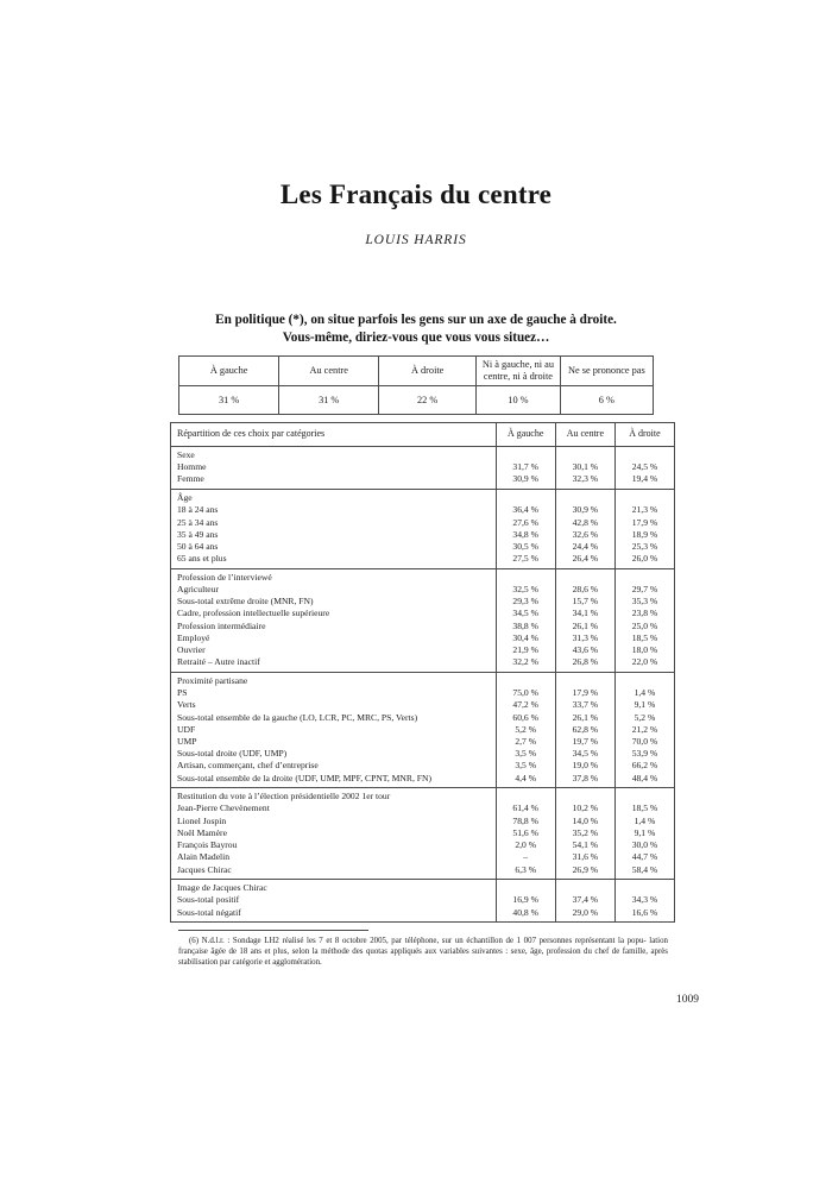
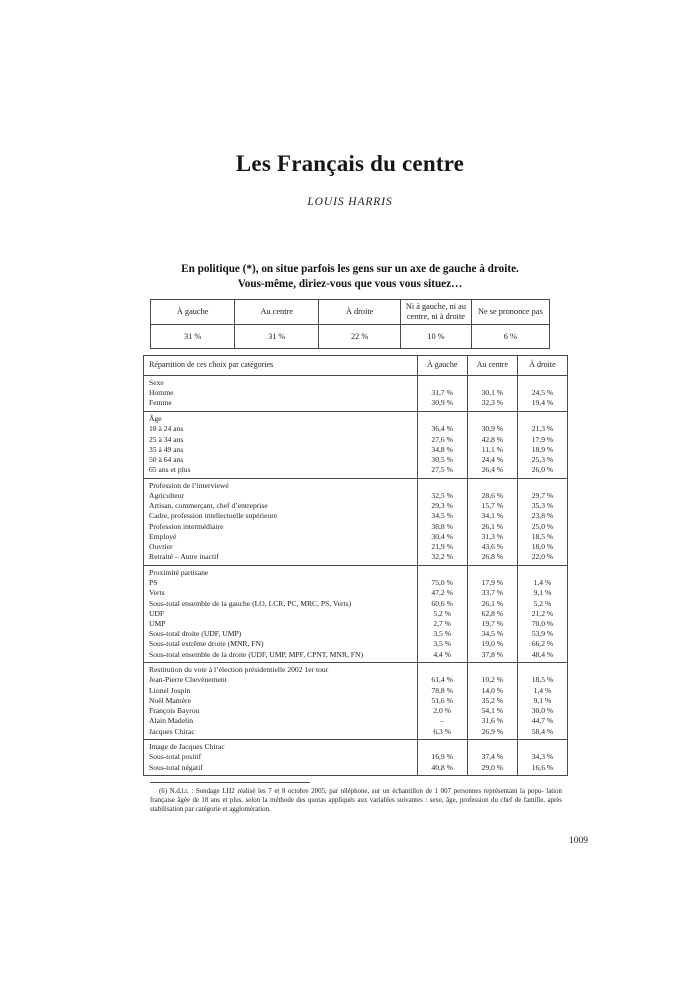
  Les Français du centre
  LOUIS HARRIS
  En politique (*), on situe parfois les gens sur un axe de gauche à droite.
  Vous-même, diriez-vous que vous vous situez…
  À gauche	Au centre	À droite	Ni à gauche, ni au centre, ni à droite	Ne se prononce pas
  31 %	31 %	22 %	10 %	6 %
  Répartition de ces choix par catégories	À gauche	Au centre	À droite
  Sexe
  Homme	31,7 %	30,1 %	24,5 %
  Femme	30,9 %	32,3 %	19,4 %
  Âge
  18 à 24 ans	36,4 %	30,9 %	21,3 %
  25 à 34 ans	27,6 %	42,8 %	17,9 %
- 35 à 49 ans	34,8 %	32,6 %	18,9 %
+ 35 à 49 ans	34,8 %	11,1 %	18,9 %
  50 à 64 ans	30,5 %	24,4 %	25,3 %
  65 ans et plus	27,5 %	26,4 %	26,0 %
  Profession de l’interviewé
  Agriculteur	32,5 %	28,6 %	29,7 %
- Sous-total extrême droite (MNR, FN)	29,3 %	15,7 %	35,3 %
+ Artisan, commerçant, chef d’entreprise	29,3 %	15,7 %	35,3 %
  Cadre, profession intellectuelle supérieure	34,5 %	34,1 %	23,8 %
  Profession intermédiaire	38,8 %	26,1 %	25,0 %
  Employé	30,4 %	31,3 %	18,5 %
  Ouvrier	21,9 %	43,6 %	18,0 %
  Retraité – Autre inactif	32,2 %	26,8 %	22,0 %
  Proximité partisane
  PS	75,0 %	17,9 %	1,4 %
  Verts	47,2 %	33,7 %	9,1 %
  Sous-total ensemble de la gauche (LO, LCR, PC, MRC, PS, Verts)	60,6 %	26,1 %	5,2 %
  UDF	5,2 %	62,8 %	21,2 %
  UMP	2,7 %	19,7 %	70,0 %
  Sous-total droite (UDF, UMP)	3,5 %	34,5 %	53,9 %
- Artisan, commerçant, chef d’entreprise	3,5 %	19,0 %	66,2 %
+ Sous-total extrême droite (MNR, FN)	3,5 %	19,0 %	66,2 %
  Sous-total ensemble de la droite (UDF, UMP, MPF, CPNT, MNR, FN)	4,4 %	37,8 %	48,4 %
  Restitution du vote à l’élection présidentielle 2002 1er tour
  Jean-Pierre Chevènement	61,4 %	10,2 %	18,5 %
  Lionel Jospin	78,8 %	14,0 %	1,4 %
  Noël Mamère	51,6 %	35,2 %	9,1 %
  François Bayrou	2,0 %	54,1 %	30,0 %
  Alain Madelin	–	31,6 %	44,7 %
  Jacques Chirac	6,3 %	26,9 %	58,4 %
  Image de Jacques Chirac
  Sous-total positif	16,9 %	37,4 %	34,3 %
  Sous-total négatif	40,8 %	29,0 %	16,6 %
  1009
